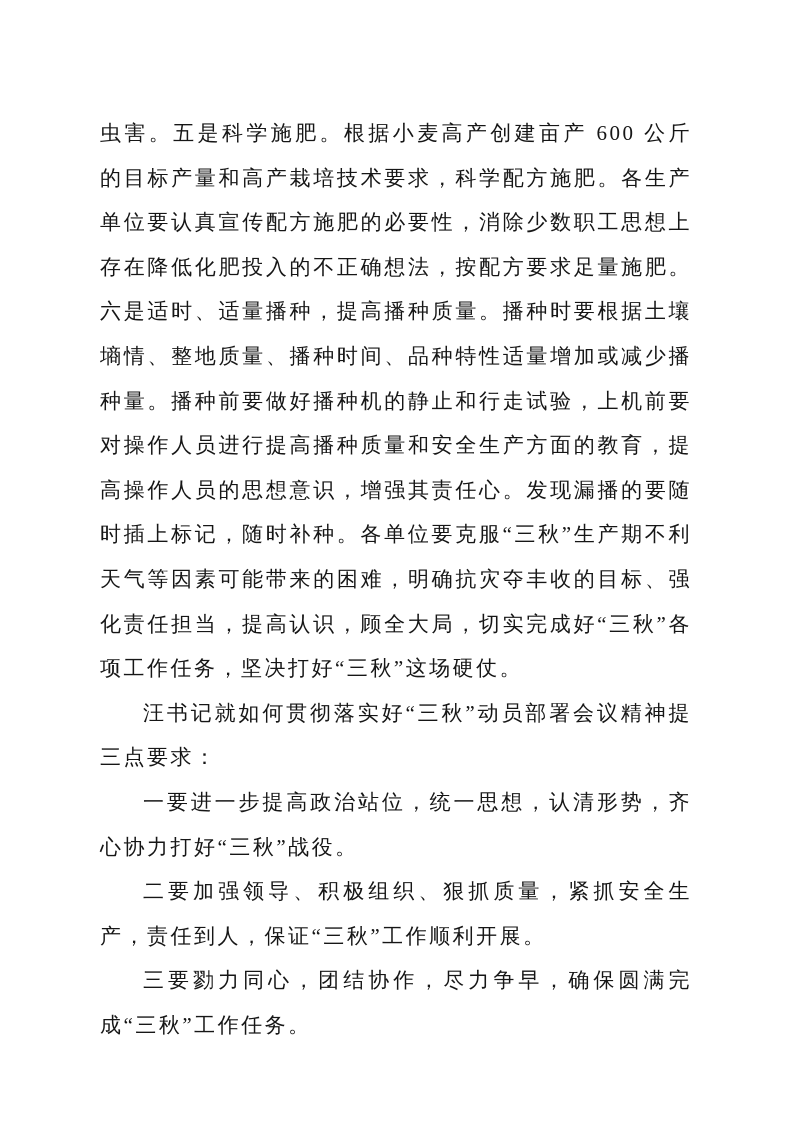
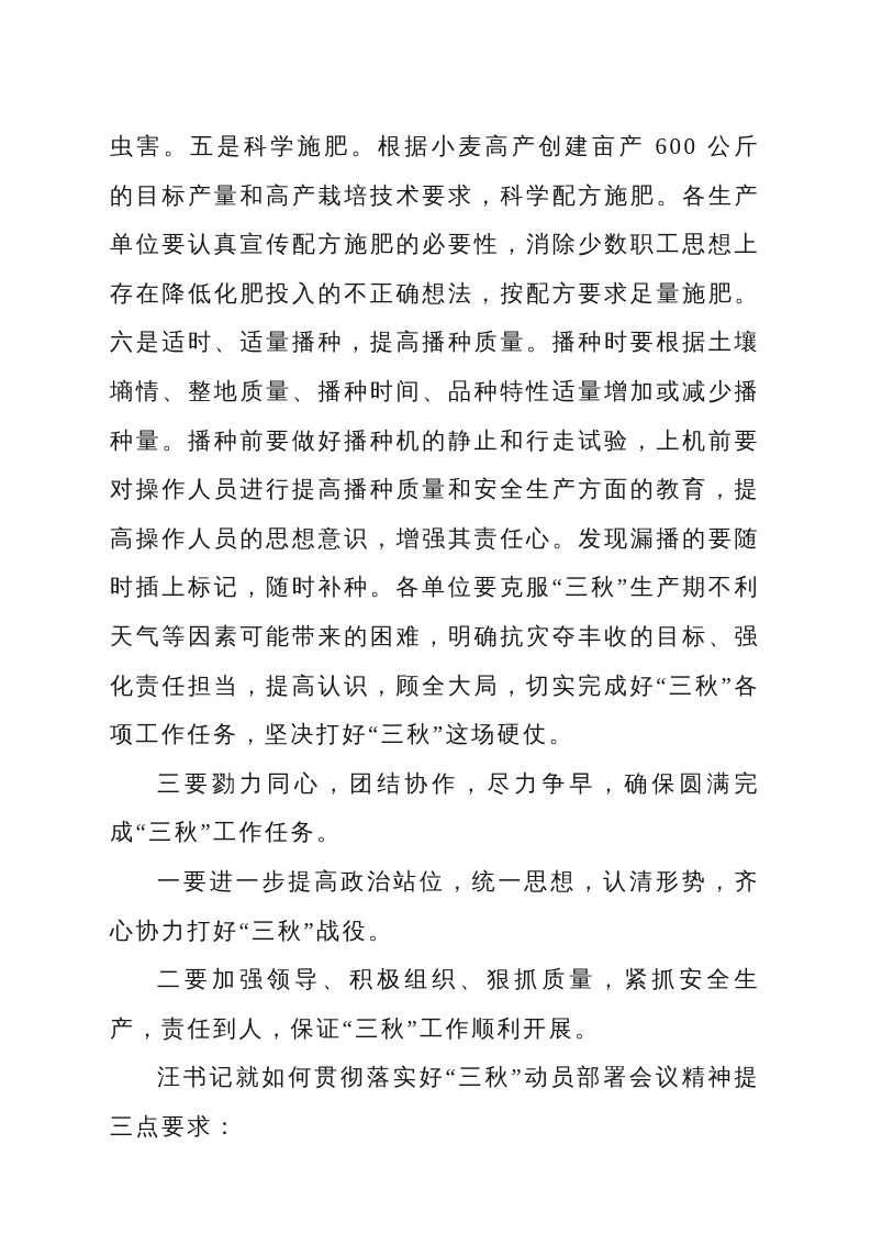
  虫害。五是科学施肥。根据小麦高产创建亩产 600 公斤的目标产量和高产栽培技术要求，科学配方施肥。各生产单位要认真宣传配方施肥的必要性，消除少数职工思想上存在降低化肥投入的不正确想法，按配方要求足量施肥。六是适时、适量播种，提高播种质量。播种时要根据土壤墒情、整地质量、播种时间、品种特性适量增加或减少播种量。播种前要做好播种机的静止和行走试验，上机前要对操作人员进行提高播种质量和安全生产方面的教育，提高操作人员的思想意识，增强其责任心。发现漏播的要随时插上标记，随时补种。各单位要克服“三秋”生产期不利天气等因素可能带来的困难，明确抗灾夺丰收的目标、强化责任担当，提高认识，顾全大局，切实完成好“三秋”各项工作任务，坚决打好“三秋”这场硬仗。
- 汪书记就如何贯彻落实好“三秋”动员部署会议精神提三点要求：
+ 三要勠力同心，团结协作，尽力争早，确保圆满完成“三秋”工作任务。
  一要进一步提高政治站位，统一思想，认清形势，齐心协力打好“三秋”战役。
  二要加强领导、积极组织、狠抓质量，紧抓安全生产，责任到人，保证“三秋”工作顺利开展。
- 三要勠力同心，团结协作，尽力争早，确保圆满完成“三秋”工作任务。
+ 汪书记就如何贯彻落实好“三秋”动员部署会议精神提三点要求：
